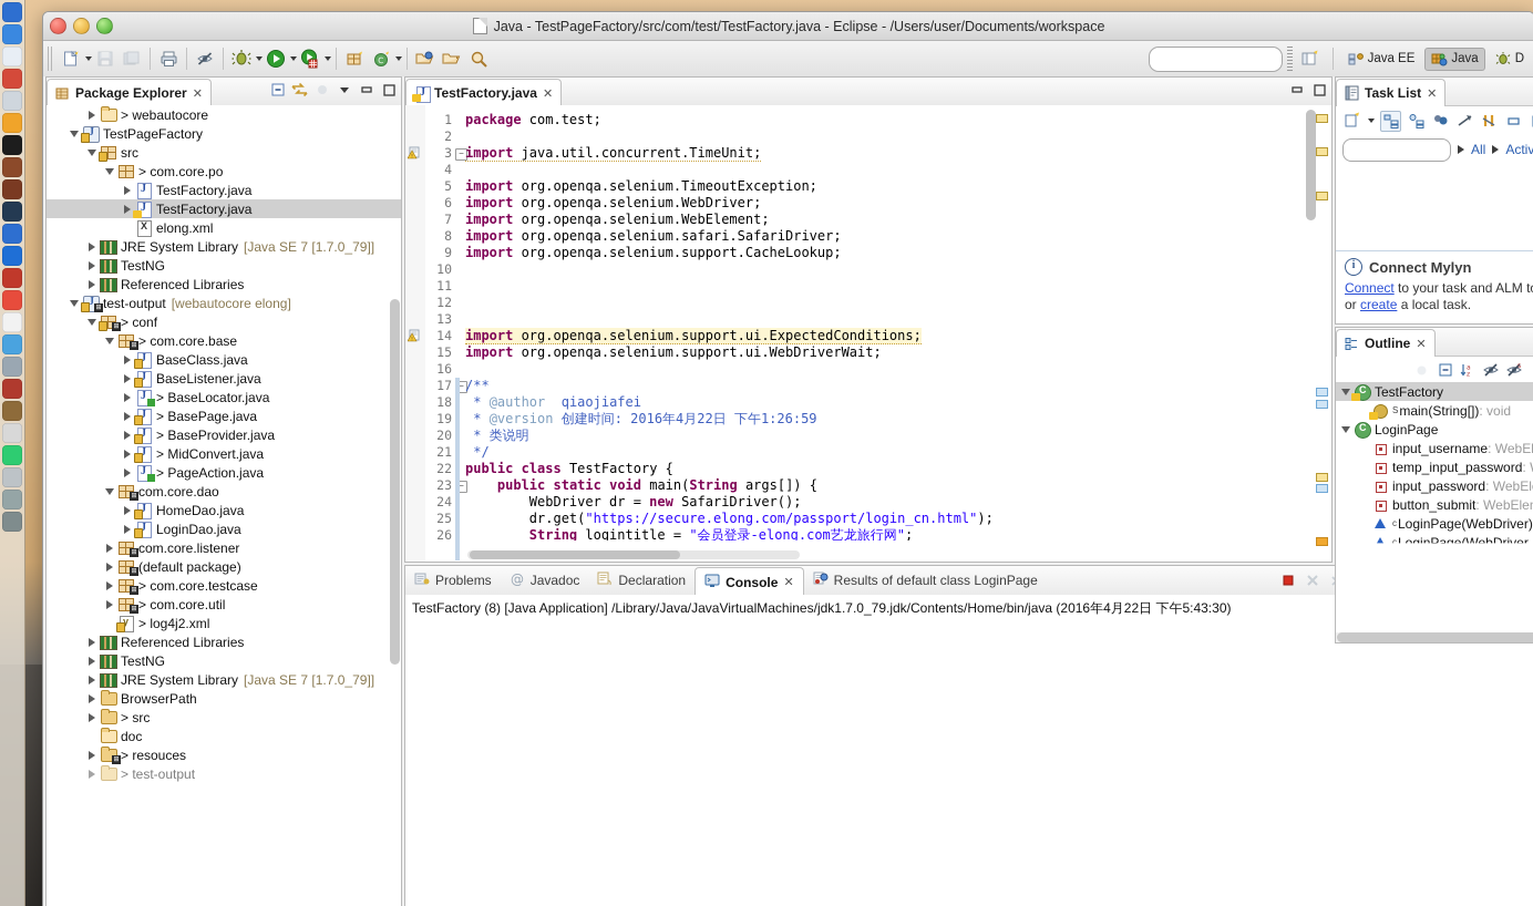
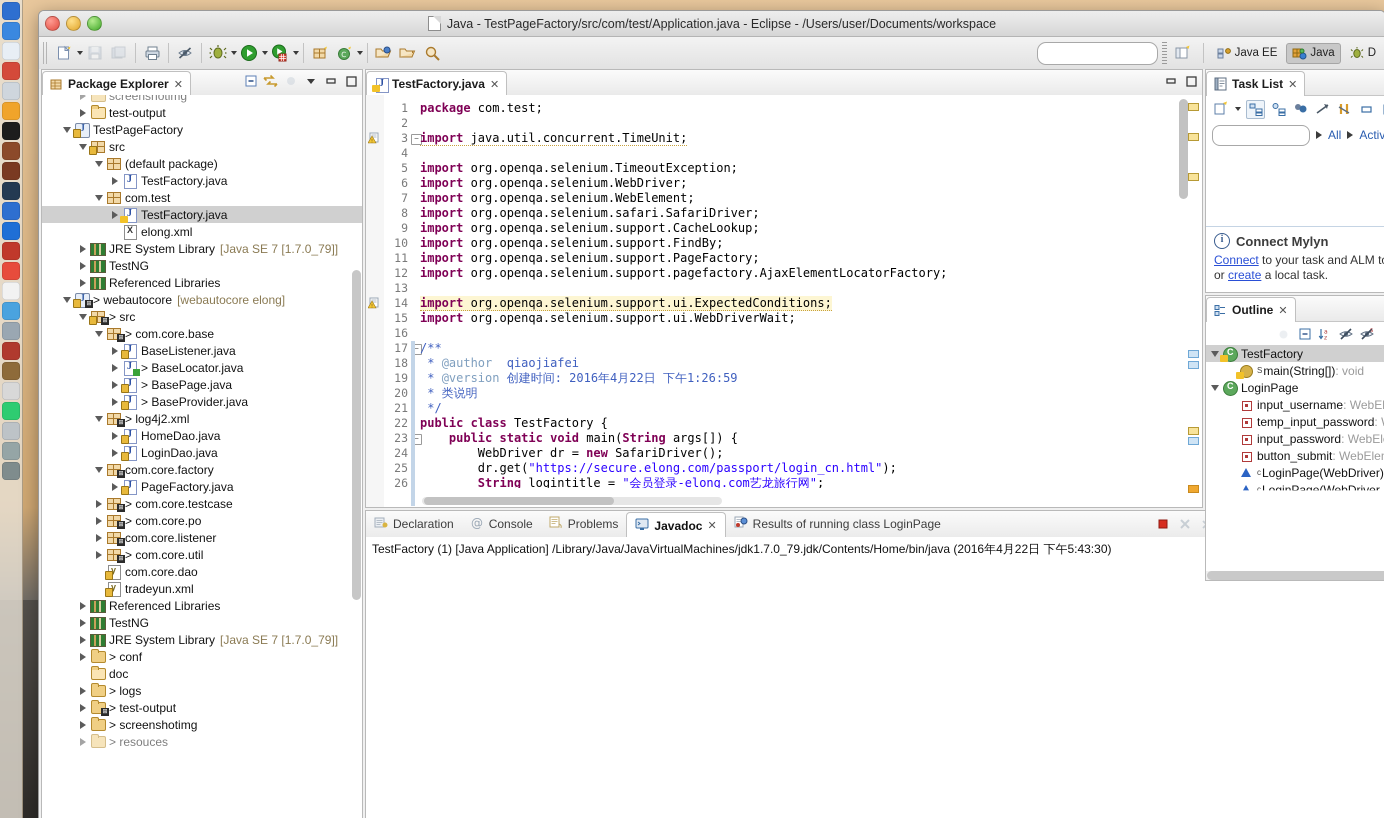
- Java - TestPageFactory/src/com/test/TestFactory.java - Eclipse - /Users/user/Documents/workspace
+ Java - TestPageFactory/src/com/test/Application.java - Eclipse - /Users/user/Documents/workspace
  C
  Java EE
  Java
  D
  Package Explorer
  ✕
+ screenshotimg
- > webautocore
+ test-output
  TestPageFactory
  src
- > com.core.po
+ (default package)
  TestFactory.java
+ com.test
  TestFactory.java
  elong.xml
  JRE System Library
  [Java SE 7 [1.7.0_79]]
  TestNG
  Referenced Libraries
- test-output
+ > webautocore
  [webautocore elong]
- > conf
+ > src
  > com.core.base
- BaseClass.java
  BaseListener.java
  > BaseLocator.java
  > BasePage.java
  > BaseProvider.java
- > MidConvert.java
- > PageAction.java
- com.core.dao
+ > log4j2.xml
  HomeDao.java
  LoginDao.java
+ com.core.factory
+ PageFactory.java
- com.core.listener
+ > com.core.testcase
- (default package)
+ > com.core.po
- > com.core.testcase
+ com.core.listener
  > com.core.util
- > log4j2.xml
+ com.core.dao
+ tradeyun.xml
  Referenced Libraries
  TestNG
  JRE System Library
  [Java SE 7 [1.7.0_79]]
- BrowserPath
- > src
+ > conf
  doc
+ > logs
- > resouces
+ > test-output
+ > screenshotimg
- > test-output
+ > resouces
  TestFactory.java
  ✕
  1
  2
  3
  4
  5
  6
  7
  8
  9
  10
  11
  12
  13
  14
  15
  16
  17
  18
  19
  20
  21
  22
  23
  24
  25
  26
  −
  −
  −
  package com.test;
  import java.util.concurrent.TimeUnit;
  import org.openqa.selenium.TimeoutException;
  import org.openqa.selenium.WebDriver;
  import org.openqa.selenium.WebElement;
  import org.openqa.selenium.safari.SafariDriver;
  import org.openqa.selenium.support.CacheLookup;
+ import org.openqa.selenium.support.FindBy;
+ import org.openqa.selenium.support.PageFactory;
+ import org.openqa.selenium.support.pagefactory.AjaxElementLocatorFactory;
  import org.openqa.selenium.support.ui.ExpectedConditions;
  import org.openqa.selenium.support.ui.WebDriverWait;
  /**
  * @author qiaojiafei
  * @version 创建时间: 2016年4月22日 下午1:26:59
  * 类说明
  */
  public class TestFactory {
  public static void main(String args[]) {
  WebDriver dr = new SafariDriver();
  dr.get("https://secure.elong.com/passport/login_cn.html");
  String logintitle = "会员登录-elong.com艺龙旅行网";
- Problems
+ Declaration
  @
- Javadoc
+ Console
- Declaration
+ Problems
- Console
+ Javadoc
  ✕
- Results of default class LoginPage
+ Results of running class LoginPage
- TestFactory (8) [Java Application] /Library/Java/JavaVirtualMachines/jdk1.7.0_79.jdk/Contents/Home/bin/java (2016年4月22日 下午5:43:30)
+ TestFactory (1) [Java Application] /Library/Java/JavaVirtualMachines/jdk1.7.0_79.jdk/Contents/Home/bin/java (2016年4月22日 下午5:43:30)
  Task List
  ✕
  All
  i
  Connect Mylyn
  Connect to your task and ALM t or create a local task.
  Outline
  ✕
  TestFactory
  S
  main(String[])
  : void
  LoginPage
  input_username
  temp_input_password
  input_password
  button_submit
  c
  LoginPage(WebDriver)
  c
  LoginPage(WebDriver,
